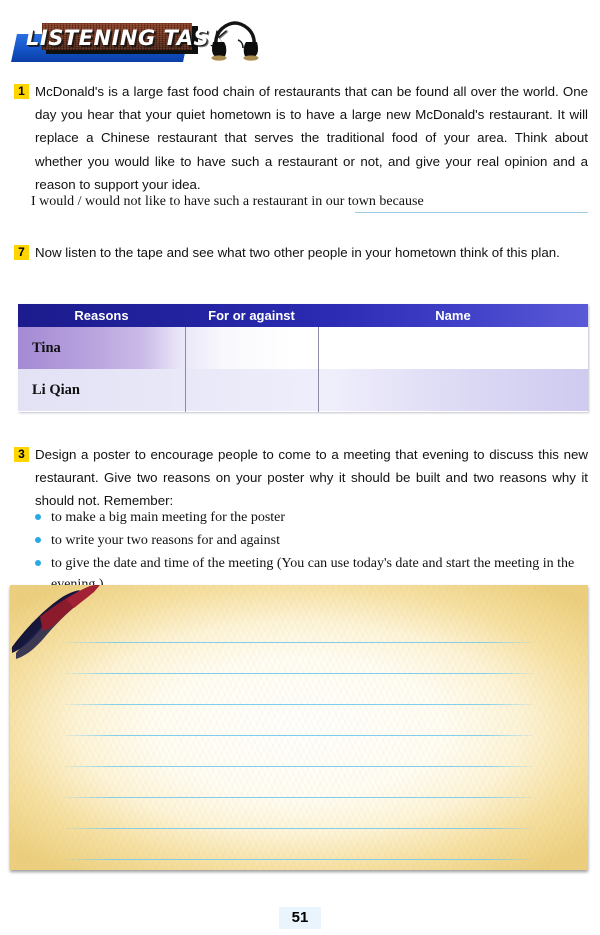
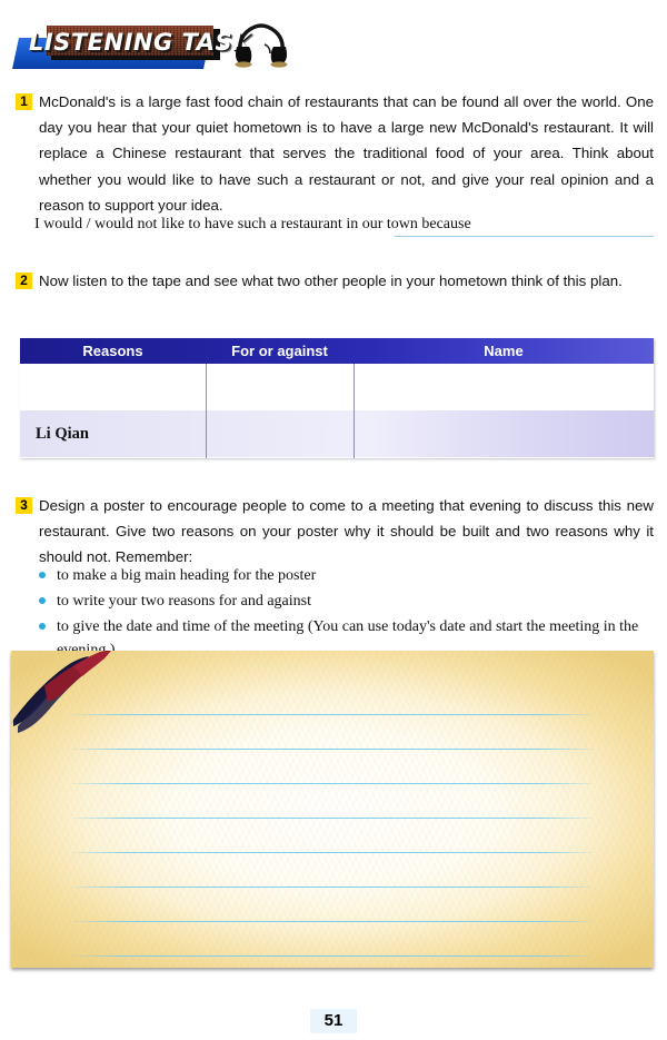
  LISTENING TAS
  1
  McDonald's is a large fast food chain of restaurants that can be found all over the world. One day you hear that your quiet hometown is to have a large new McDonald's restaurant. It will replace a Chinese restaurant that serves the traditional food of your area. Think about whether you would like to have such a restaurant or not, and give your real opinion and a reason to support your idea.
  I would / would not like to have such a restaurant in our town because
- 7
+ 2
  Now listen to the tape and see what two other people in your hometown think of this plan.
  Reasons
  For or against
  Name
- Tina
  Li Qian
  3
  Design a poster to encourage people to come to a meeting that evening to discuss this new restaurant. Give two reasons on your poster why it should be built and two reasons why it should not. Remember:
- to make a big main meeting for the poster
+ to make a big main heading for the poster
  to write your two reasons for and against
  to give the date and time of the meeting (You can use today's date and start the meeting in the
  51
